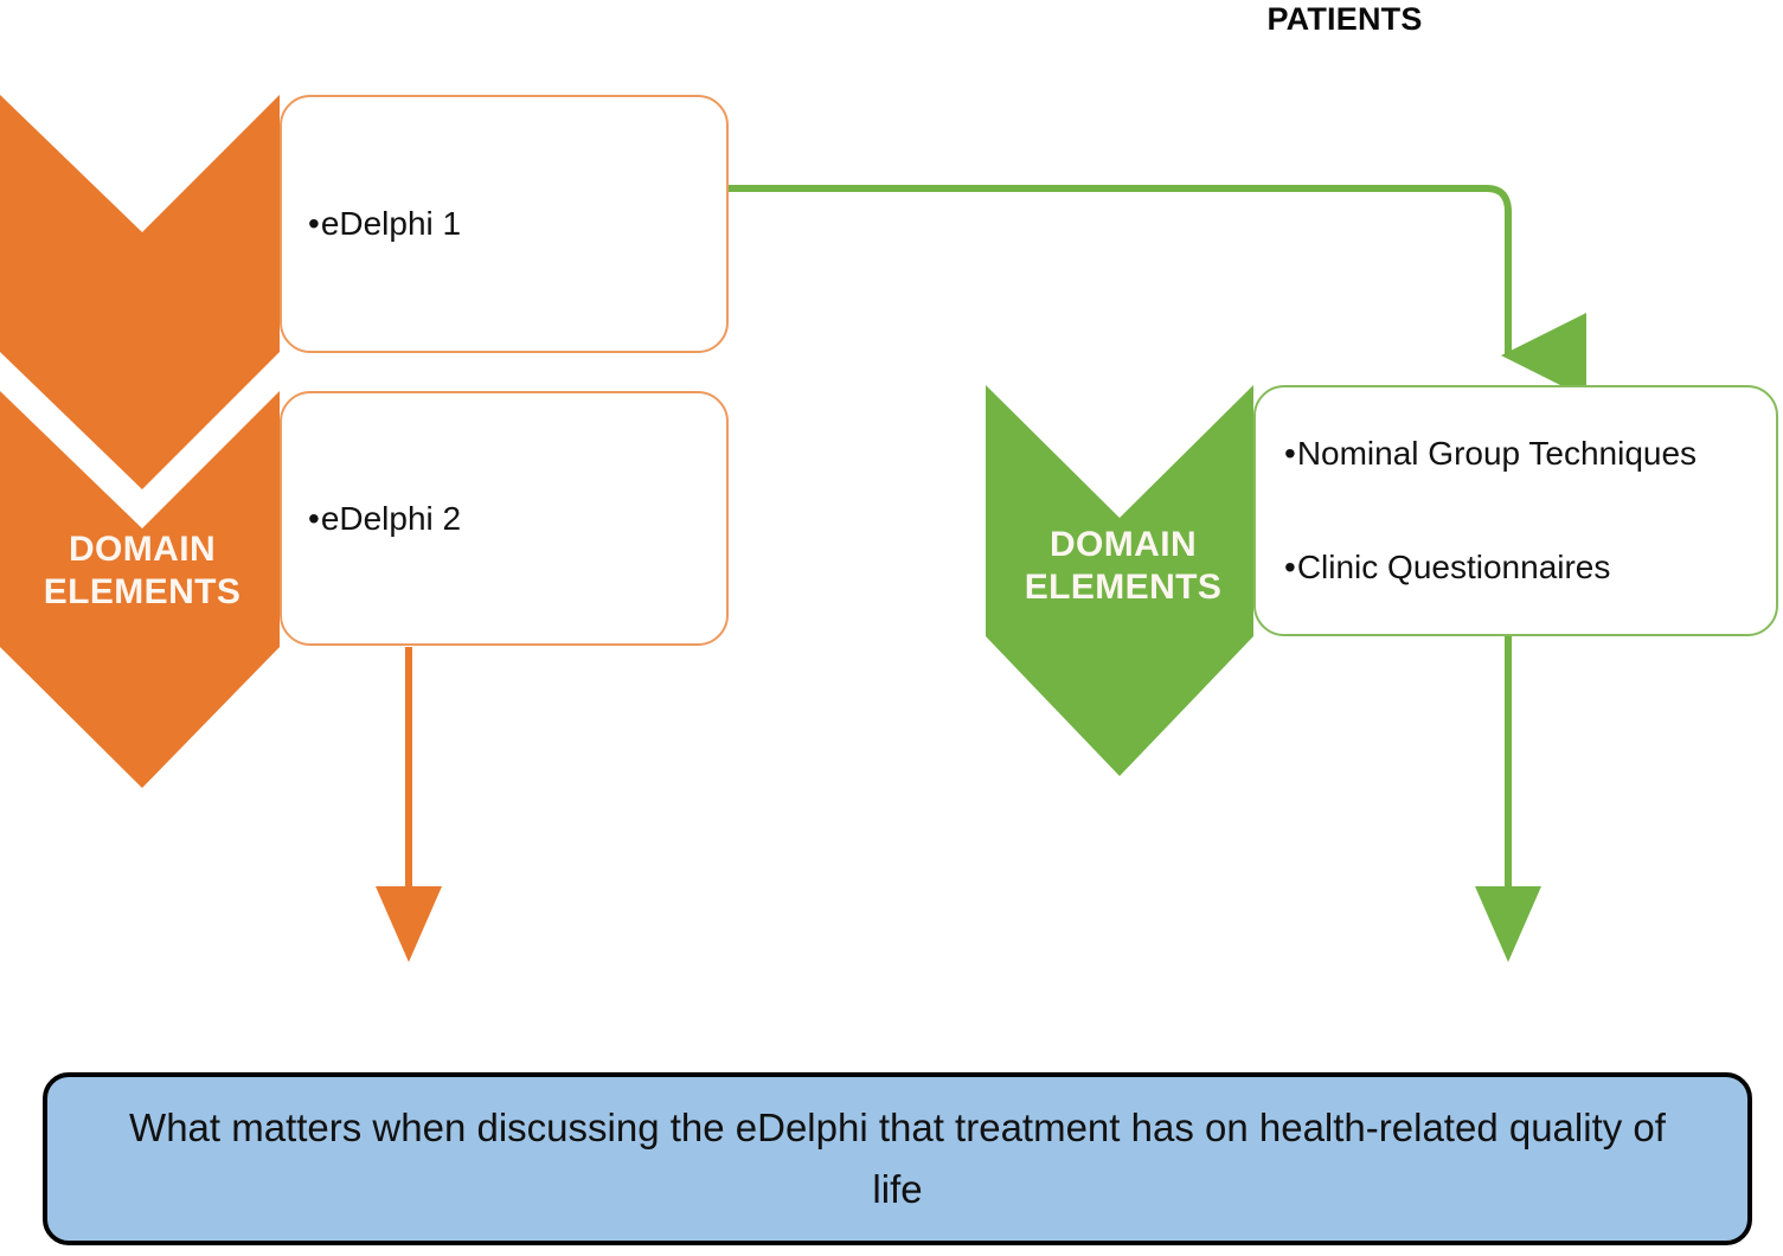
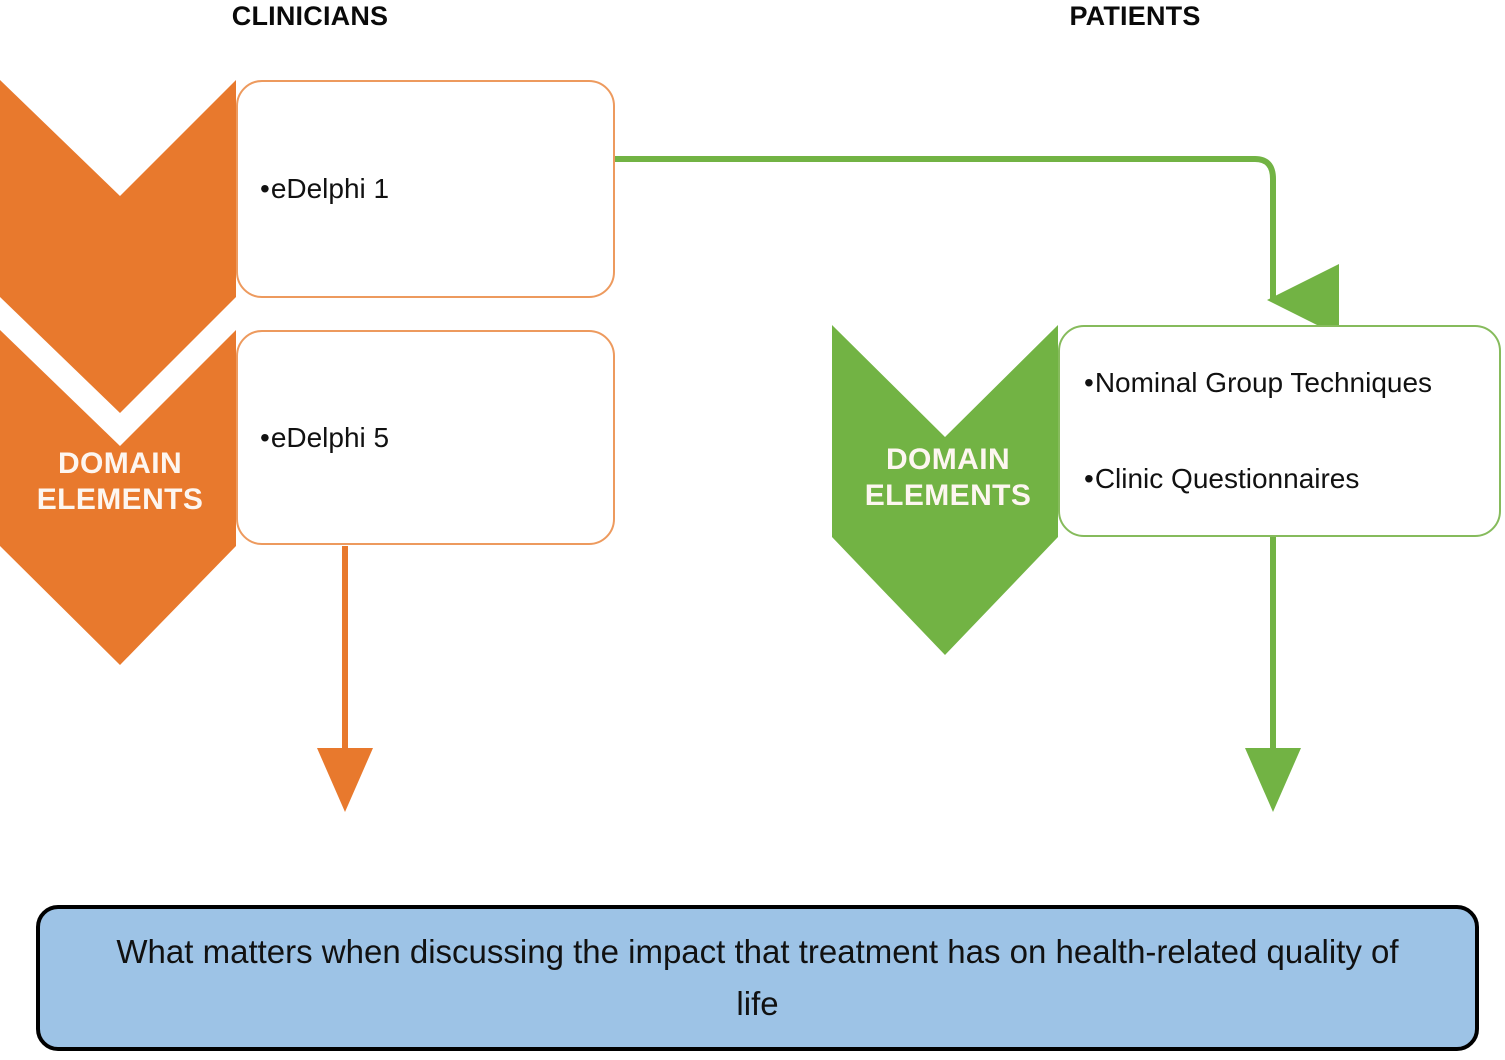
+ CLINICIANS
  PATIENTS
  DOMAIN
  ELEMENTS
  DOMAIN
  ELEMENTS
  •
  eDelphi 1
  •
- eDelphi 2
+ eDelphi 5
  •
  Nominal Group Techniques
  •
  Clinic Questionnaires
- What matters when discussing the eDelphi that treatment has on health-related quality of life
+ What matters when discussing the impact that treatment has on health-related quality of life
